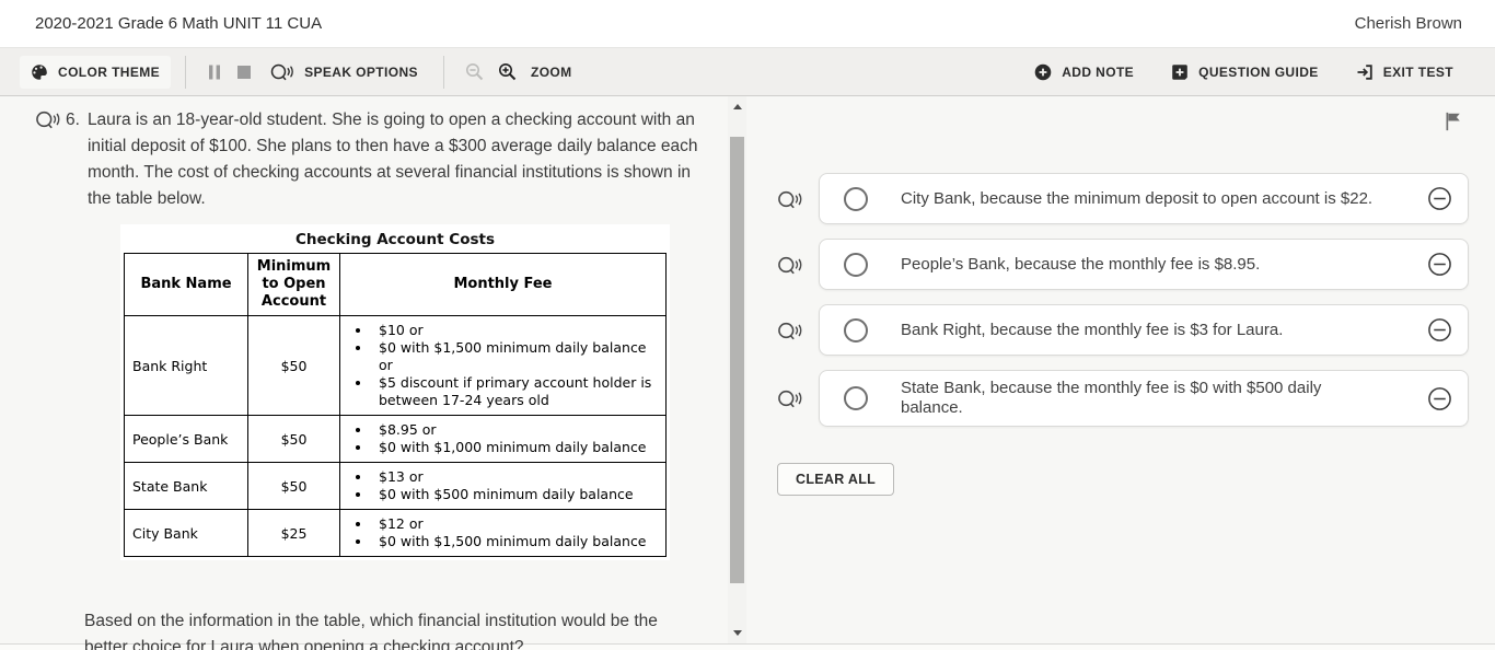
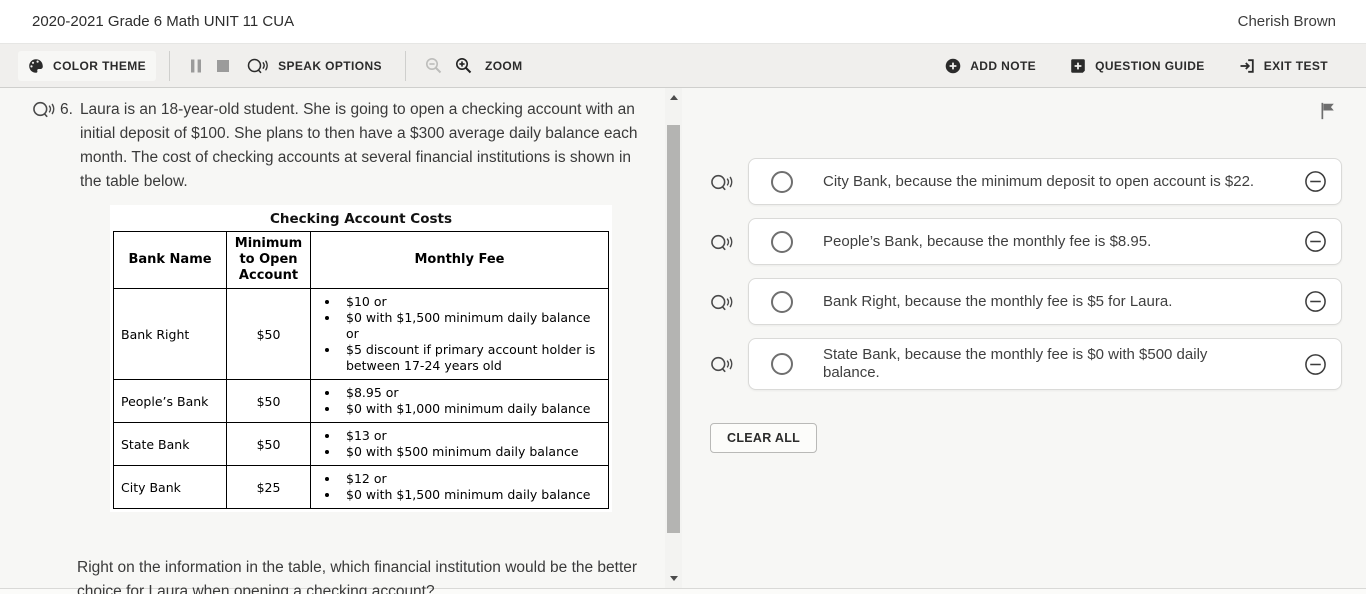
  2020-2021 Grade 6 Math UNIT 11 CUA
  Cherish Brown
  COLOR THEME
  SPEAK OPTIONS
  ZOOM
  ADD NOTE
  QUESTION GUIDE
  EXIT TEST
  6.
  Laura is an 18-year-old student. She is going to open a checking account with an initial deposit of $100. She plans to then have a $300 average daily balance each month. The cost of checking accounts at several financial institutions is shown in the table below.
  Checking Account Costs
  Bank Name	Minimum to Open Account	Monthly Fee
  Bank Right	$50	$10 or $0 with $1,500 minimum daily balance or $5 discount if primary account holder is between 17-24 years old
  People’s Bank	$50	$8.95 or $0 with $1,000 minimum daily balance
  State Bank	$50	$13 or $0 with $500 minimum daily balance
  City Bank	$25	$12 or $0 with $1,500 minimum daily balance
- Based on the information in the table, which financial institution would be the better choice for Laura when opening a checking account?
+ Right on the information in the table, which financial institution would be the better choice for Laura when opening a checking account?
  City Bank, because the minimum deposit to open account is $22.
  People’s Bank, because the monthly fee is $8.95.
- Bank Right, because the monthly fee is $3 for Laura.
+ Bank Right, because the monthly fee is $5 for Laura.
  State Bank, because the monthly fee is $0 with $500 daily balance.
  CLEAR ALL
